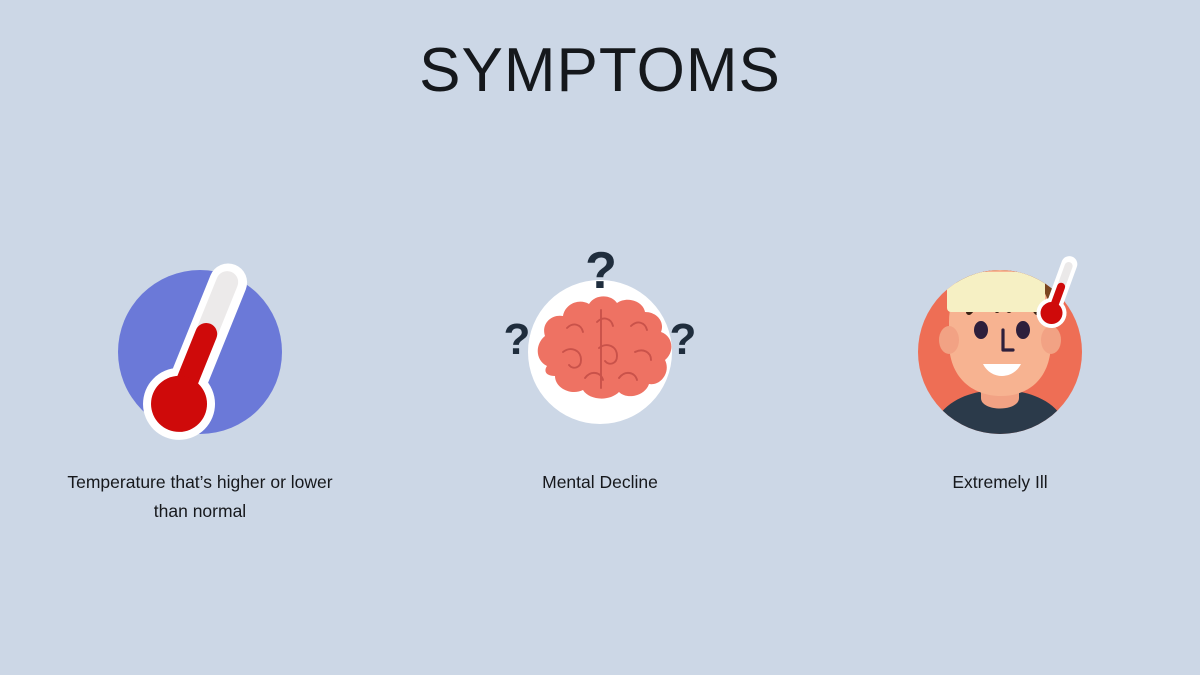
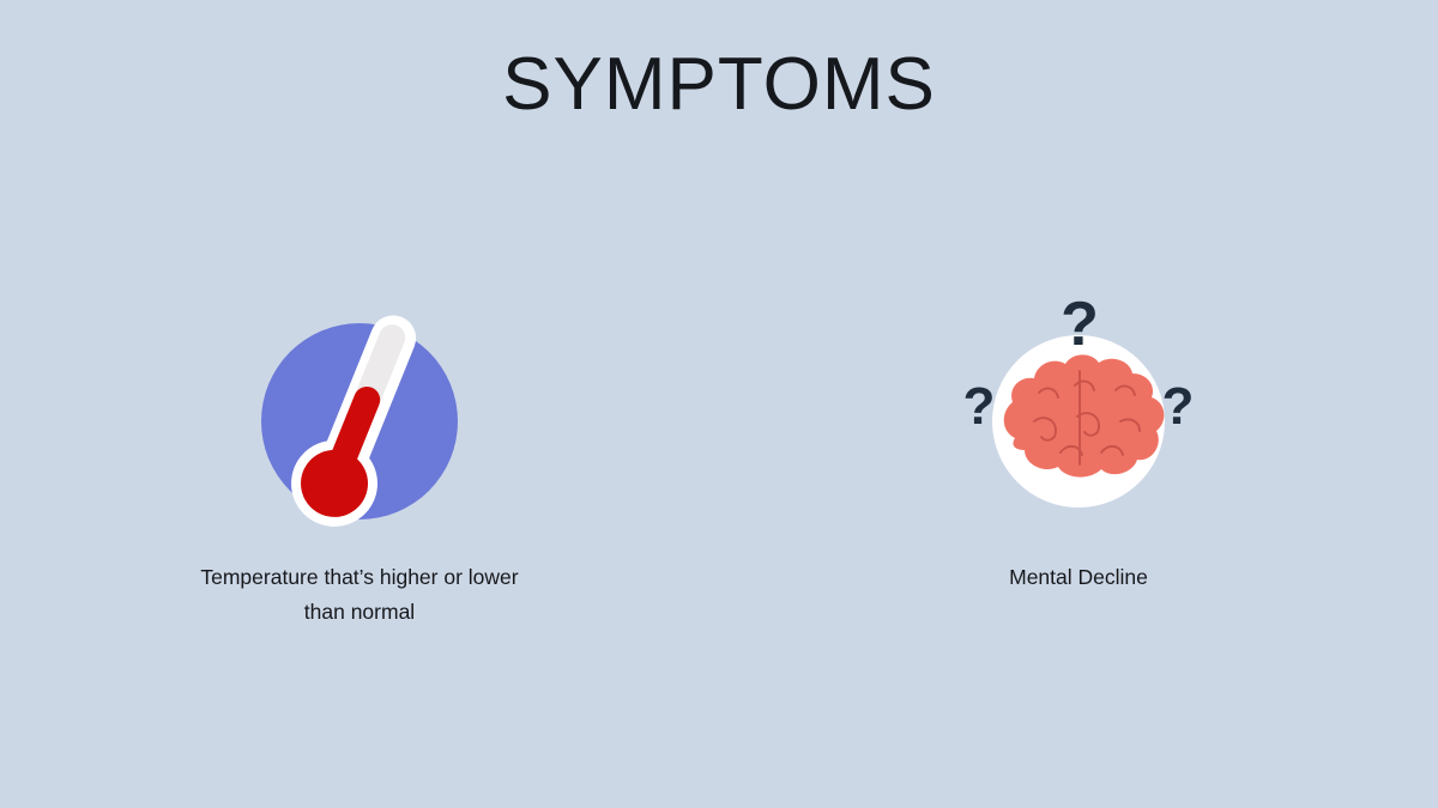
  SYMPTOMS
  Temperature that’s higher or lower than normal
  ?
  ?
  ?
  Mental Decline
- Extremely Ill
